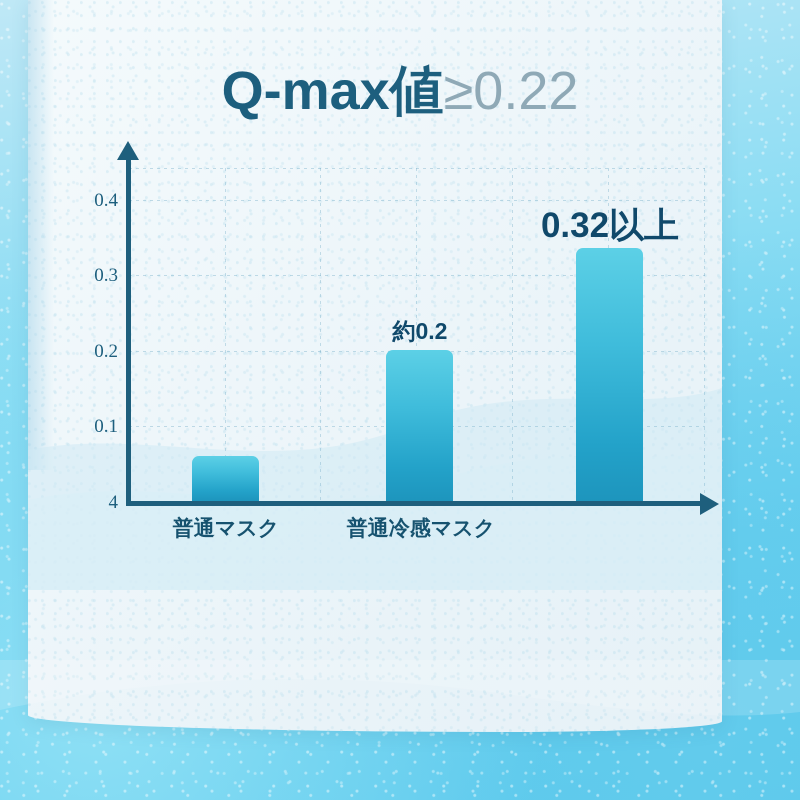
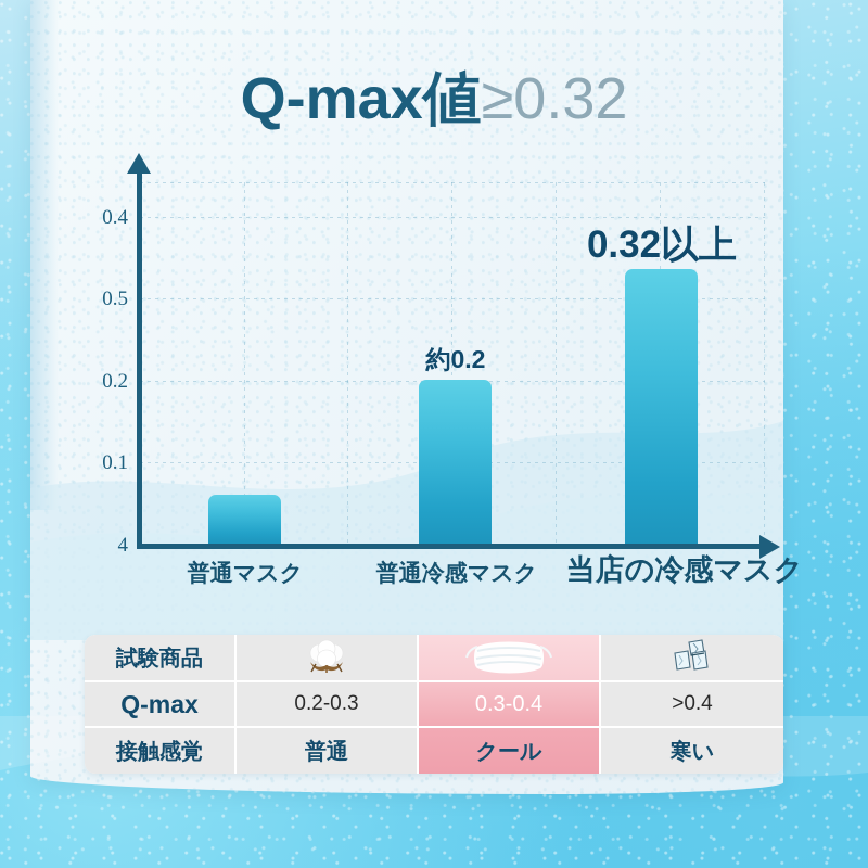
- Q-max値≥0.22
+ Q-max値≥0.32
  0.4
- 0.3
+ 0.5
  0.2
  0.1
  4
  約0.2
  0.32以上
  普通マスク
  普通冷感マスク
+ 当店の冷感マスク
+ 試験商品
+ Q-max
+ 0.2-0.3
+ 0.3-0.4
+ >0.4
+ 接触感覚
+ 普通
+ クール
+ 寒い
